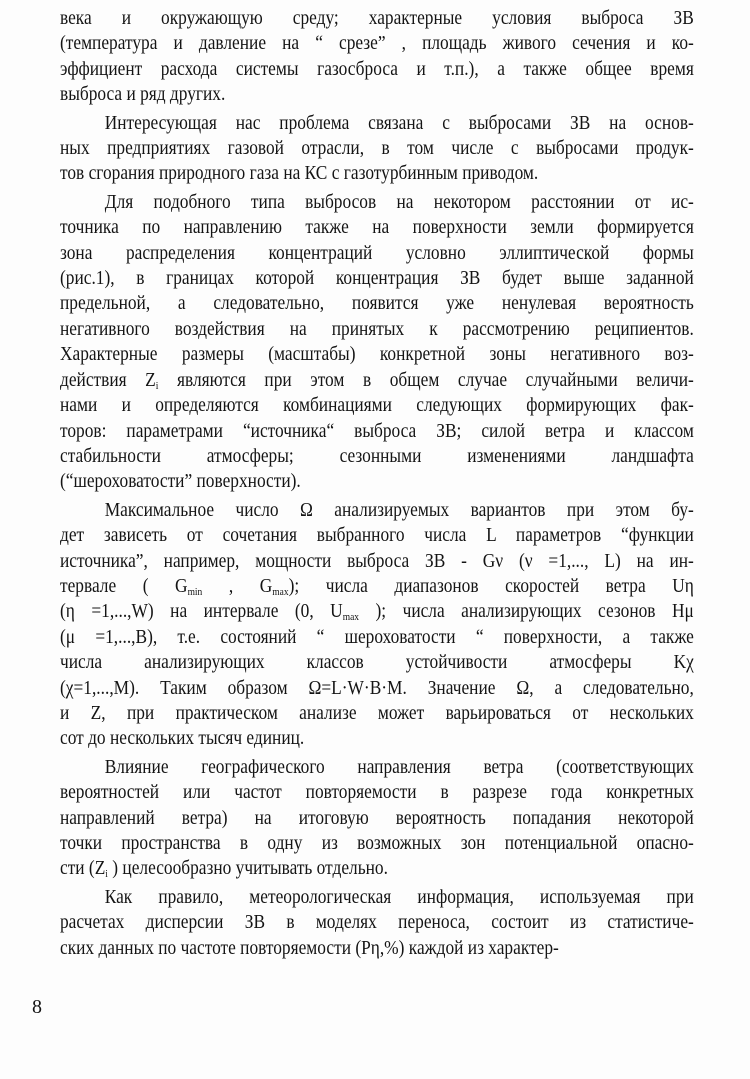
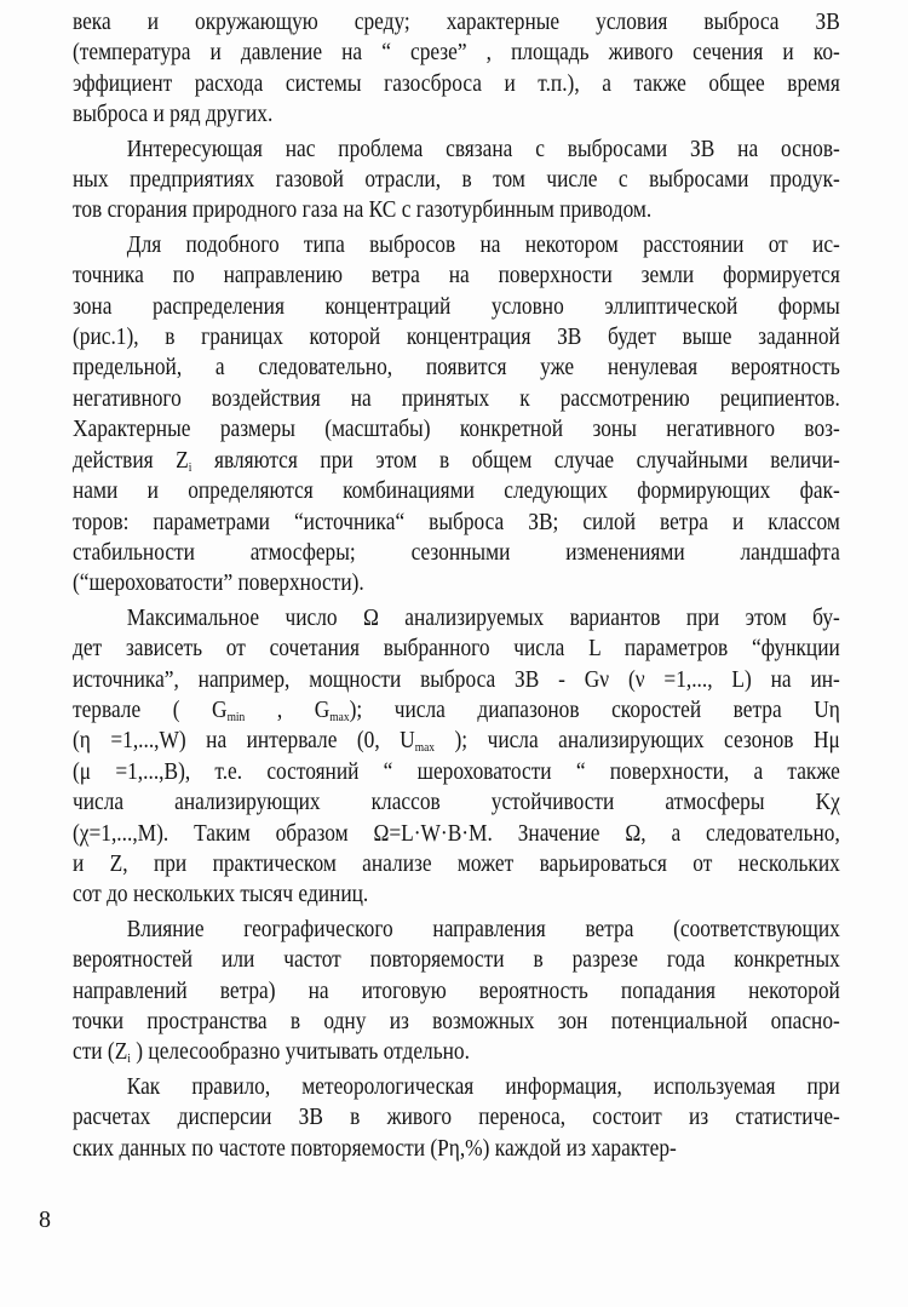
  века и окружающую среду; характерные условия выброса ЗВ
  (температура и давление на “ срезе” , площадь живого сечения и ко-
  эффициент расхода системы газосброса и т.п.), а также общее время
  выброса и ряд других.
  Интересующая нас проблема связана с выбросами ЗВ на основ-
  ных предприятиях газовой отрасли, в том числе с выбросами продук-
  тов сгорания природного газа на КС с газотурбинным приводом.
  Для подобного типа выбросов на некотором расстоянии от ис-
- точника по направлению также на поверхности земли формируется
+ точника по направлению ветра на поверхности земли формируется
  зона распределения концентраций условно эллиптической формы
  (рис.1), в границах которой концентрация ЗВ будет выше заданной
  предельной, а следовательно, появится уже ненулевая вероятность
  негативного воздействия на принятых к рассмотрению реципиентов.
  Характерные размеры (масштабы) конкретной зоны негативного воз-
  действия Zi являются при этом в общем случае случайными величи-
  нами и определяются комбинациями следующих формирующих фак-
  торов: параметрами “источника“ выброса ЗВ; силой ветра и классом
  стабильности атмосферы; сезонными изменениями ландшафта
  (“шероховатости” поверхности).
  Максимальное число Ω анализируемых вариантов при этом бу-
  дет зависеть от сочетания выбранного числа L параметров “функции
  источника”, например, мощности выброса ЗВ - Gν (ν =1,..., L) на ин-
  тервале ( Gmin , Gmax); числа диапазонов скоростей ветра Uη
  (η =1,...,W) на интервале (0, Umax ); числа анализирующих сезонов Hμ
  (μ =1,...,B), т.е. состояний “ шероховатости “ поверхности, а также
  числа анализирующих классов устойчивости атмосферы Kχ
  (χ=1,...,M). Таким образом Ω=L·W·B·M. Значение Ω, а следовательно,
  и Z, при практическом анализе может варьироваться от нескольких
  сот до нескольких тысяч единиц.
  Влияние географического направления ветра (соответствующих
  вероятностей или частот повторяемости в разрезе года конкретных
  направлений ветра) на итоговую вероятность попадания некоторой
  точки пространства в одну из возможных зон потенциальной опасно-
  сти (Zi ) целесообразно учитывать отдельно.
  Как правило, метеорологическая информация, используемая при
- расчетах дисперсии ЗВ в моделях переноса, состоит из статистиче-
+ расчетах дисперсии ЗВ в живого переноса, состоит из статистиче-
  ских данных по частоте повторяемости (Pη,%) каждой из характер-
  8
